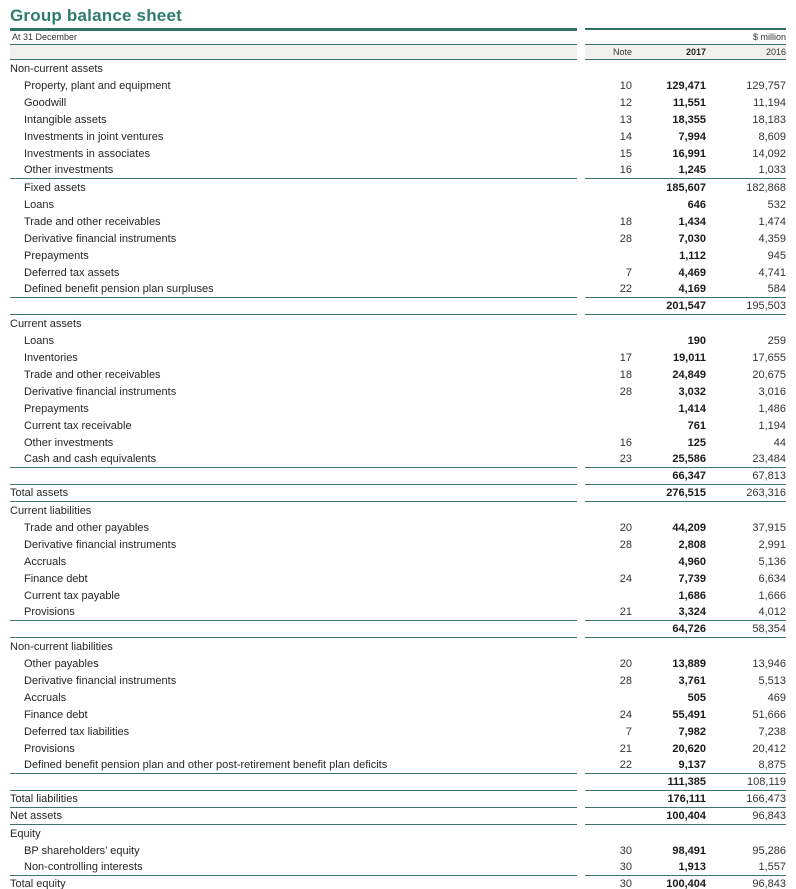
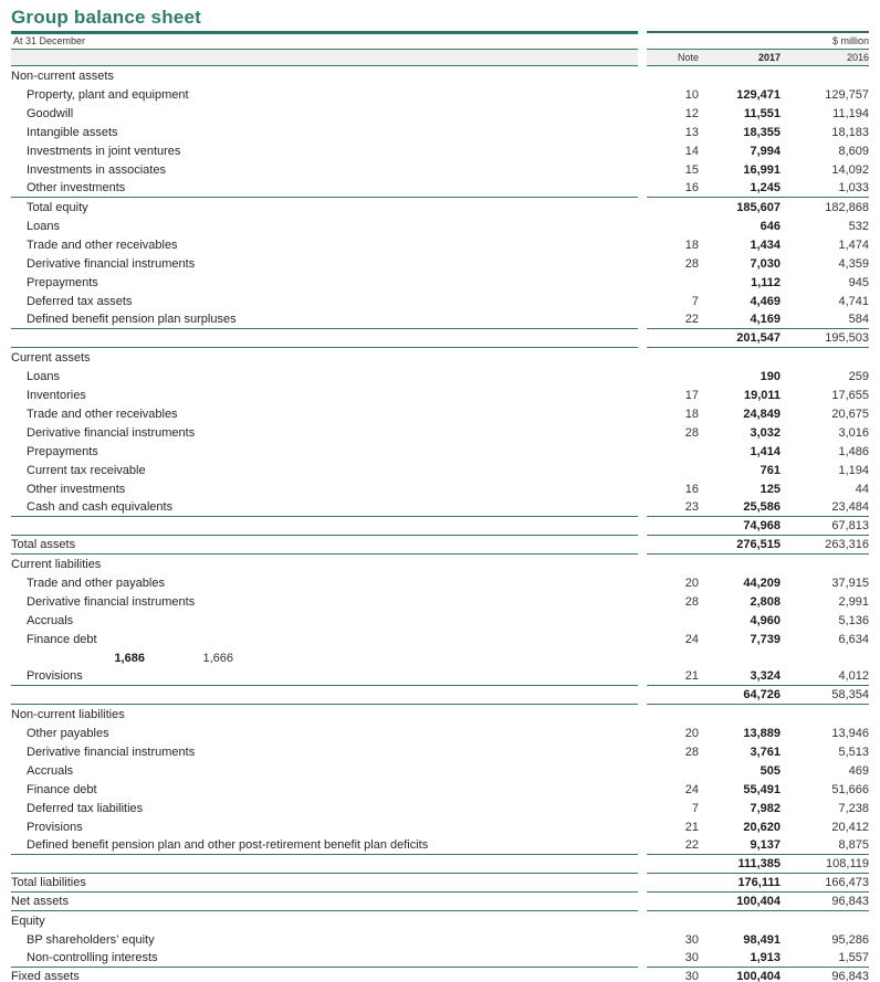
  Group balance sheet
  At 31 December
  $ million
  Note
  2017
  2016
  Non-current assets
  Property, plant and equipment
  10
  129,471
  129,757
  Goodwill
  12
  11,551
  11,194
  Intangible assets
  13
  18,355
  18,183
  Investments in joint ventures
  14
  7,994
  8,609
  Investments in associates
  15
  16,991
  14,092
  Other investments
  16
  1,245
  1,033
- Fixed assets
+ Total equity
  185,607
  182,868
  Loans
  646
  532
  Trade and other receivables
  18
  1,434
  1,474
  Derivative financial instruments
  28
  7,030
  4,359
  Prepayments
  1,112
  945
  Deferred tax assets
  7
  4,469
  4,741
  Defined benefit pension plan surpluses
  22
  4,169
  584
  201,547
  195,503
  Current assets
  Loans
  190
  259
  Inventories
  17
  19,011
  17,655
  Trade and other receivables
  18
  24,849
  20,675
  Derivative financial instruments
  28
  3,032
  3,016
  Prepayments
  1,414
  1,486
  Current tax receivable
  761
  1,194
  Other investments
  16
  125
  44
  Cash and cash equivalents
  23
  25,586
  23,484
- 66,347
+ 74,968
  67,813
  Total assets
  276,515
  263,316
  Current liabilities
  Trade and other payables
  20
  44,209
  37,915
  Derivative financial instruments
  28
  2,808
  2,991
  Accruals
  4,960
  5,136
  Finance debt
  24
  7,739
  6,634
- Current tax payable
  1,686
  1,666
  Provisions
  21
  3,324
  4,012
  64,726
  58,354
  Non-current liabilities
  Other payables
  20
  13,889
  13,946
  Derivative financial instruments
  28
  3,761
  5,513
  Accruals
  505
  469
  Finance debt
  24
  55,491
  51,666
  Deferred tax liabilities
  7
  7,982
  7,238
  Provisions
  21
  20,620
  20,412
  Defined benefit pension plan and other post-retirement benefit plan deficits
  22
  9,137
  8,875
  111,385
  108,119
  Total liabilities
  176,111
  166,473
  Net assets
  100,404
  96,843
  Equity
  BP shareholders’ equity
  30
  98,491
  95,286
  Non-controlling interests
  30
  1,913
  1,557
- Total equity
+ Fixed assets
  30
  100,404
  96,843
